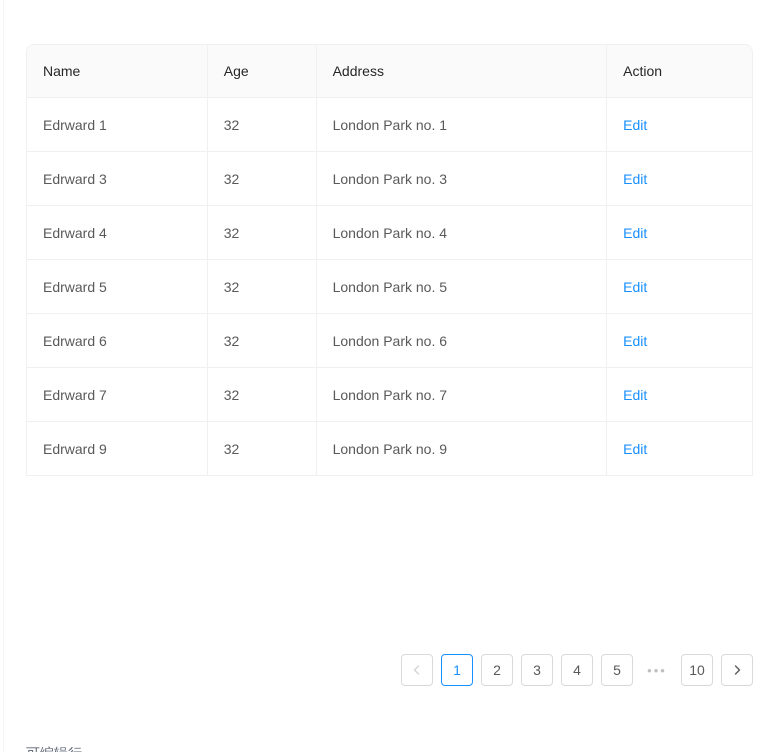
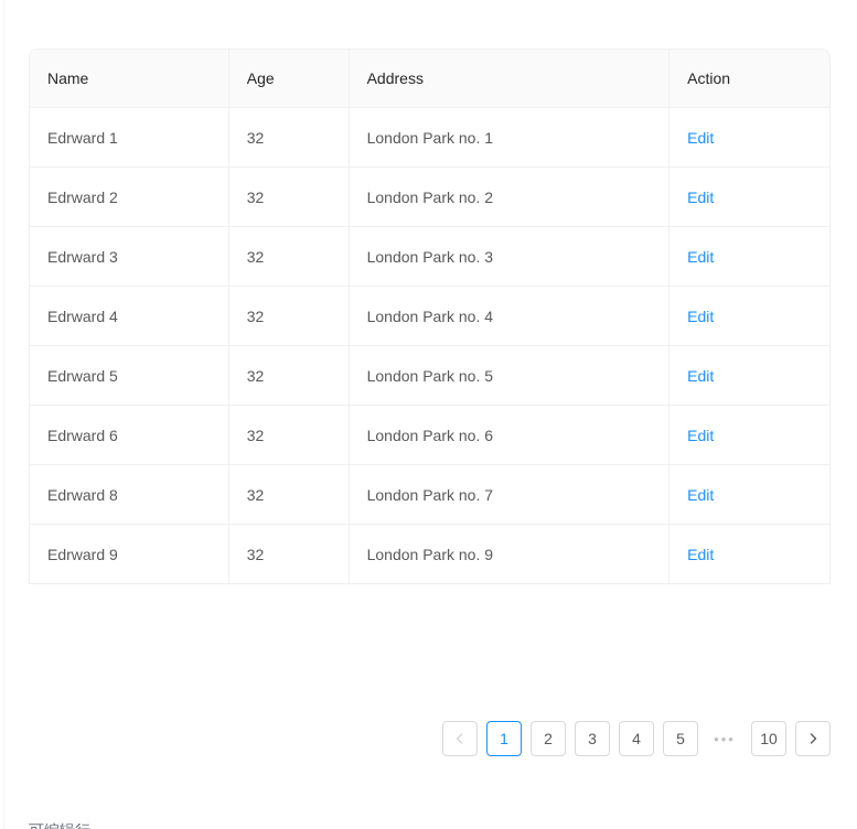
  Name	Age	Address	Action
  Edrward 1	32	London Park no. 1	Edit
+ Edrward 2	32	London Park no. 2	Edit
  Edrward 3	32	London Park no. 3	Edit
  Edrward 4	32	London Park no. 4	Edit
  Edrward 5	32	London Park no. 5	Edit
  Edrward 6	32	London Park no. 6	Edit
- Edrward 7	32	London Park no. 7	Edit
+ Edrward 8	32	London Park no. 7	Edit
  Edrward 9	32	London Park no. 9	Edit
  1
  2
  3
  4
  5
  •••
  10
